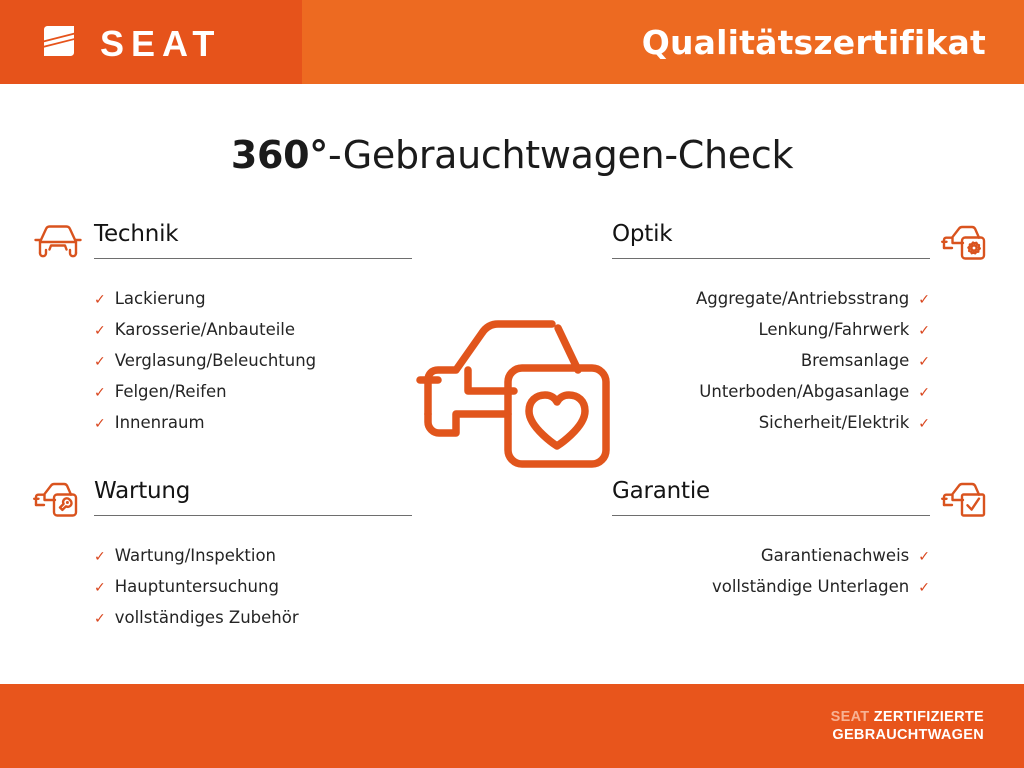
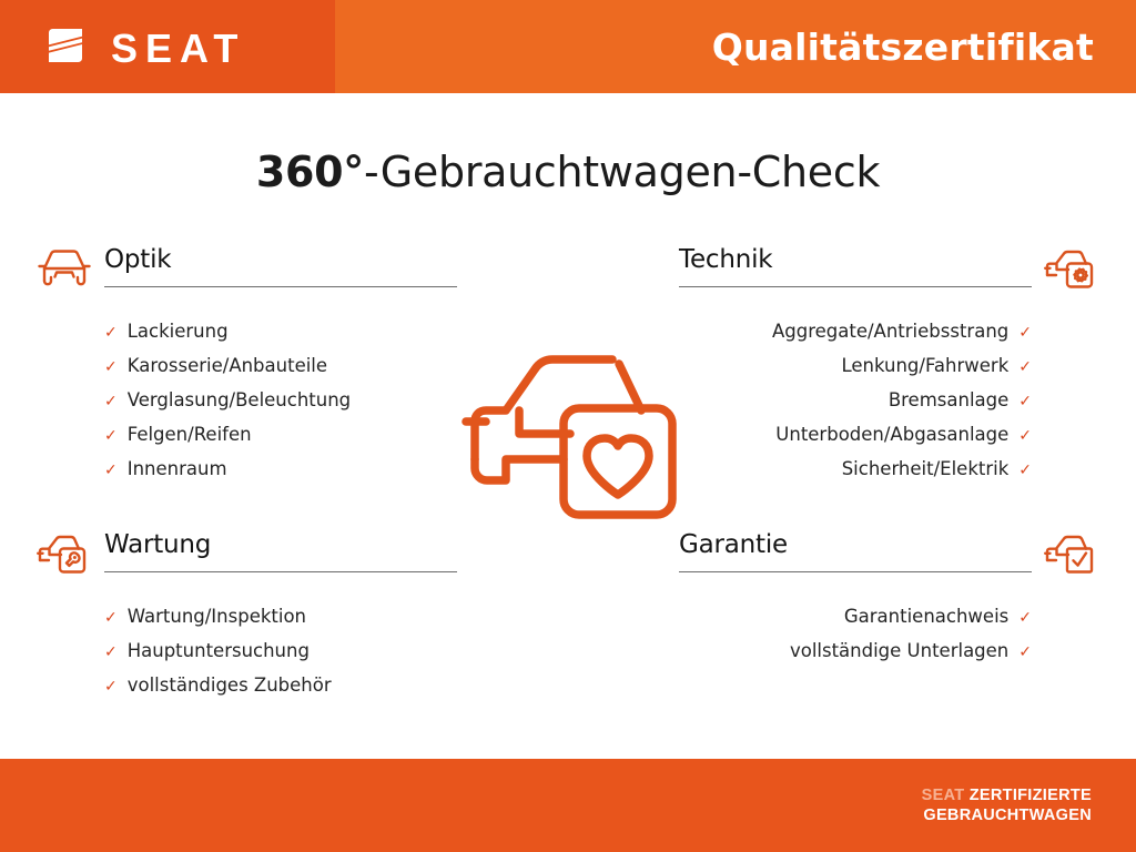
  SEAT
  Qualitätszertifikat
  360°-Gebrauchtwagen-Check
- Technik
+ Optik
  ✓
  Lackierung
  ✓
  Karosserie/Anbauteile
  ✓
  Verglasung/Beleuchtung
  ✓
  Felgen/Reifen
  ✓
  Innenraum
- Optik
+ Technik
  ✓
  Aggregate/Antriebsstrang
  ✓
  Lenkung/Fahrwerk
  ✓
  Bremsanlage
  ✓
  Unterboden/Abgasanlage
  ✓
  Sicherheit/Elektrik
  Wartung
  ✓
  Wartung/Inspektion
  ✓
  Hauptuntersuchung
  ✓
  vollständiges Zubehör
  Garantie
  ✓
  Garantienachweis
  ✓
  vollständige Unterlagen
  SEAT ZERTIFIZIERTE
  GEBRAUCHTWAGEN
